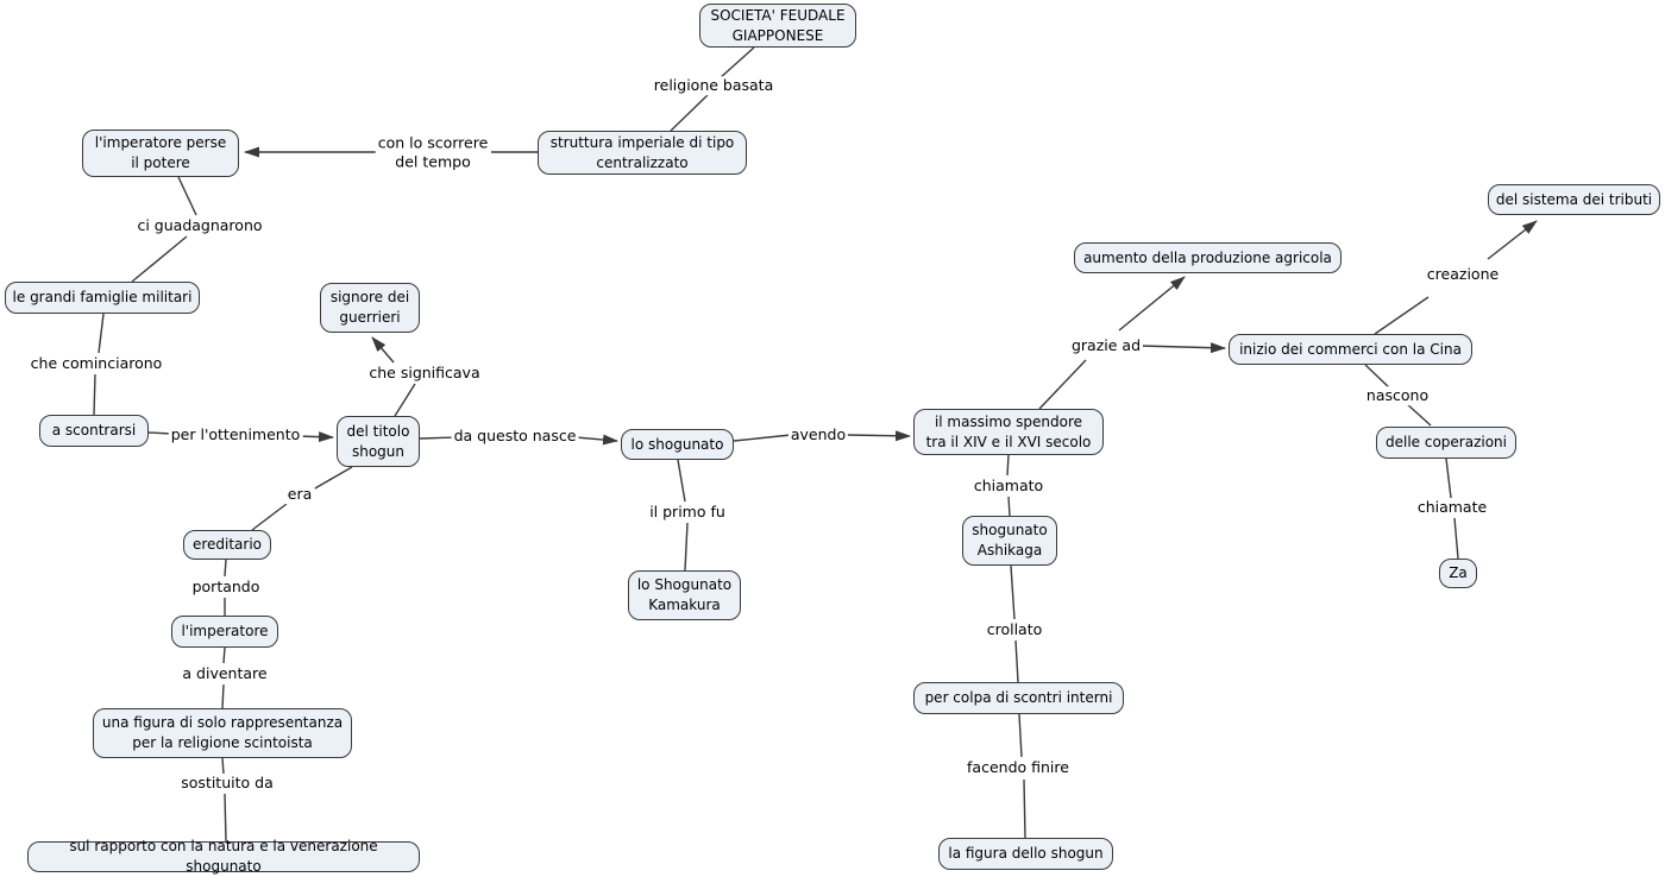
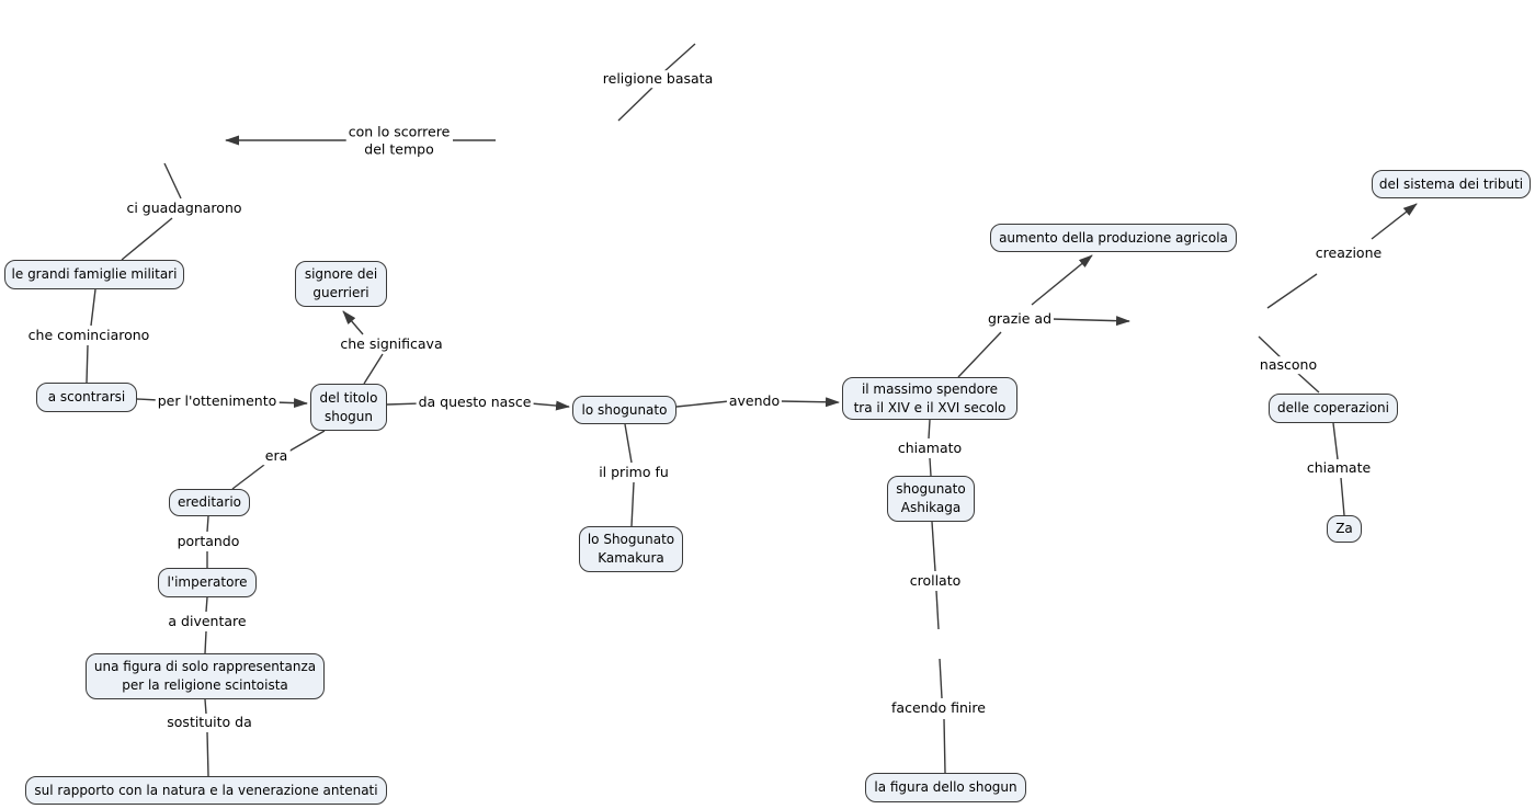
  religione basata
  con lo scorrere
  del tempo
  ci guadagnarono
  che cominciarono
  per l'ottenimento
  che significava
  da questo nasce
  il primo fu
  avendo
  grazie ad
  creazione
  nascono
  chiamate
  chiamato
  crollato
  facendo finire
  era
  portando
  a diventare
  sostituito da
- SOCIETA' FEUDALE
- GIAPPONESE
- struttura imperiale di tipo
- centralizzato
- l'imperatore perse
- il potere
  le grandi famiglie militari
  a scontrarsi
  del titolo
  shogun
  signore dei
  guerrieri
  lo shogunato
  lo Shogunato
  Kamakura
  il massimo spendore
  tra il XIV e il XVI secolo
  aumento della produzione agricola
- inizio dei commerci con la Cina
  del sistema dei tributi
  delle coperazioni
  Za
  shogunato
  Ashikaga
- per colpa di scontri interni
  la figura dello shogun
  ereditario
  l'imperatore
  una figura di solo rappresentanza
  per la religione scintoista
- sul rapporto con la natura e la venerazione shogunato
+ sul rapporto con la natura e la venerazione antenati
